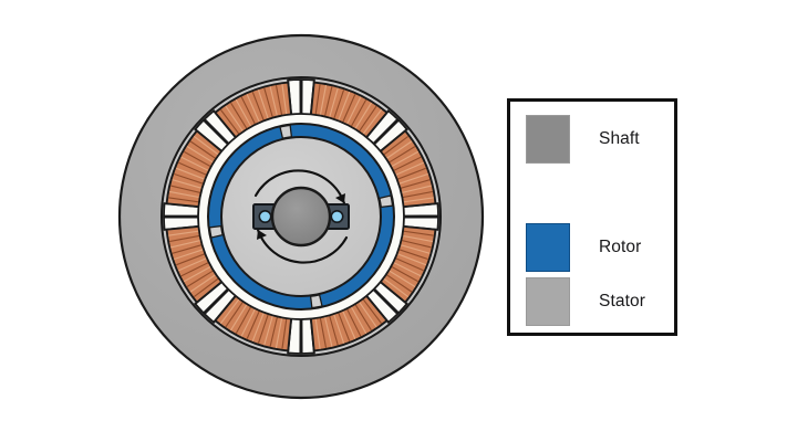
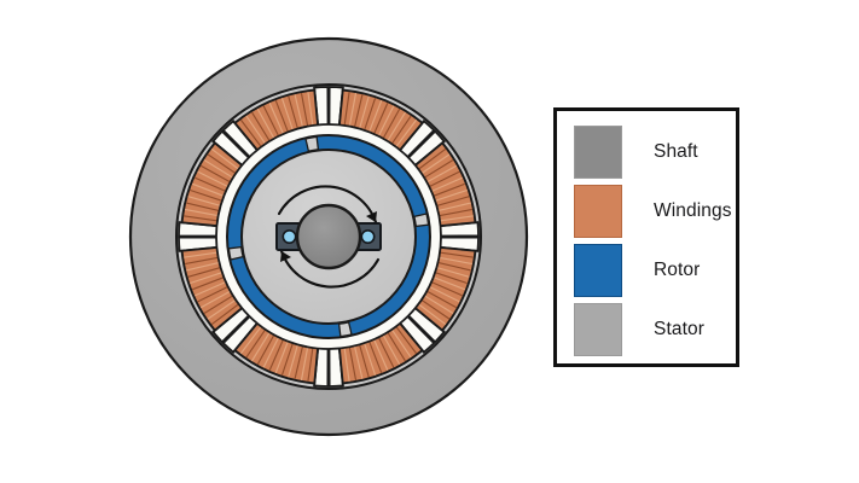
  Shaft
+ Windings
  Rotor
  Stator
